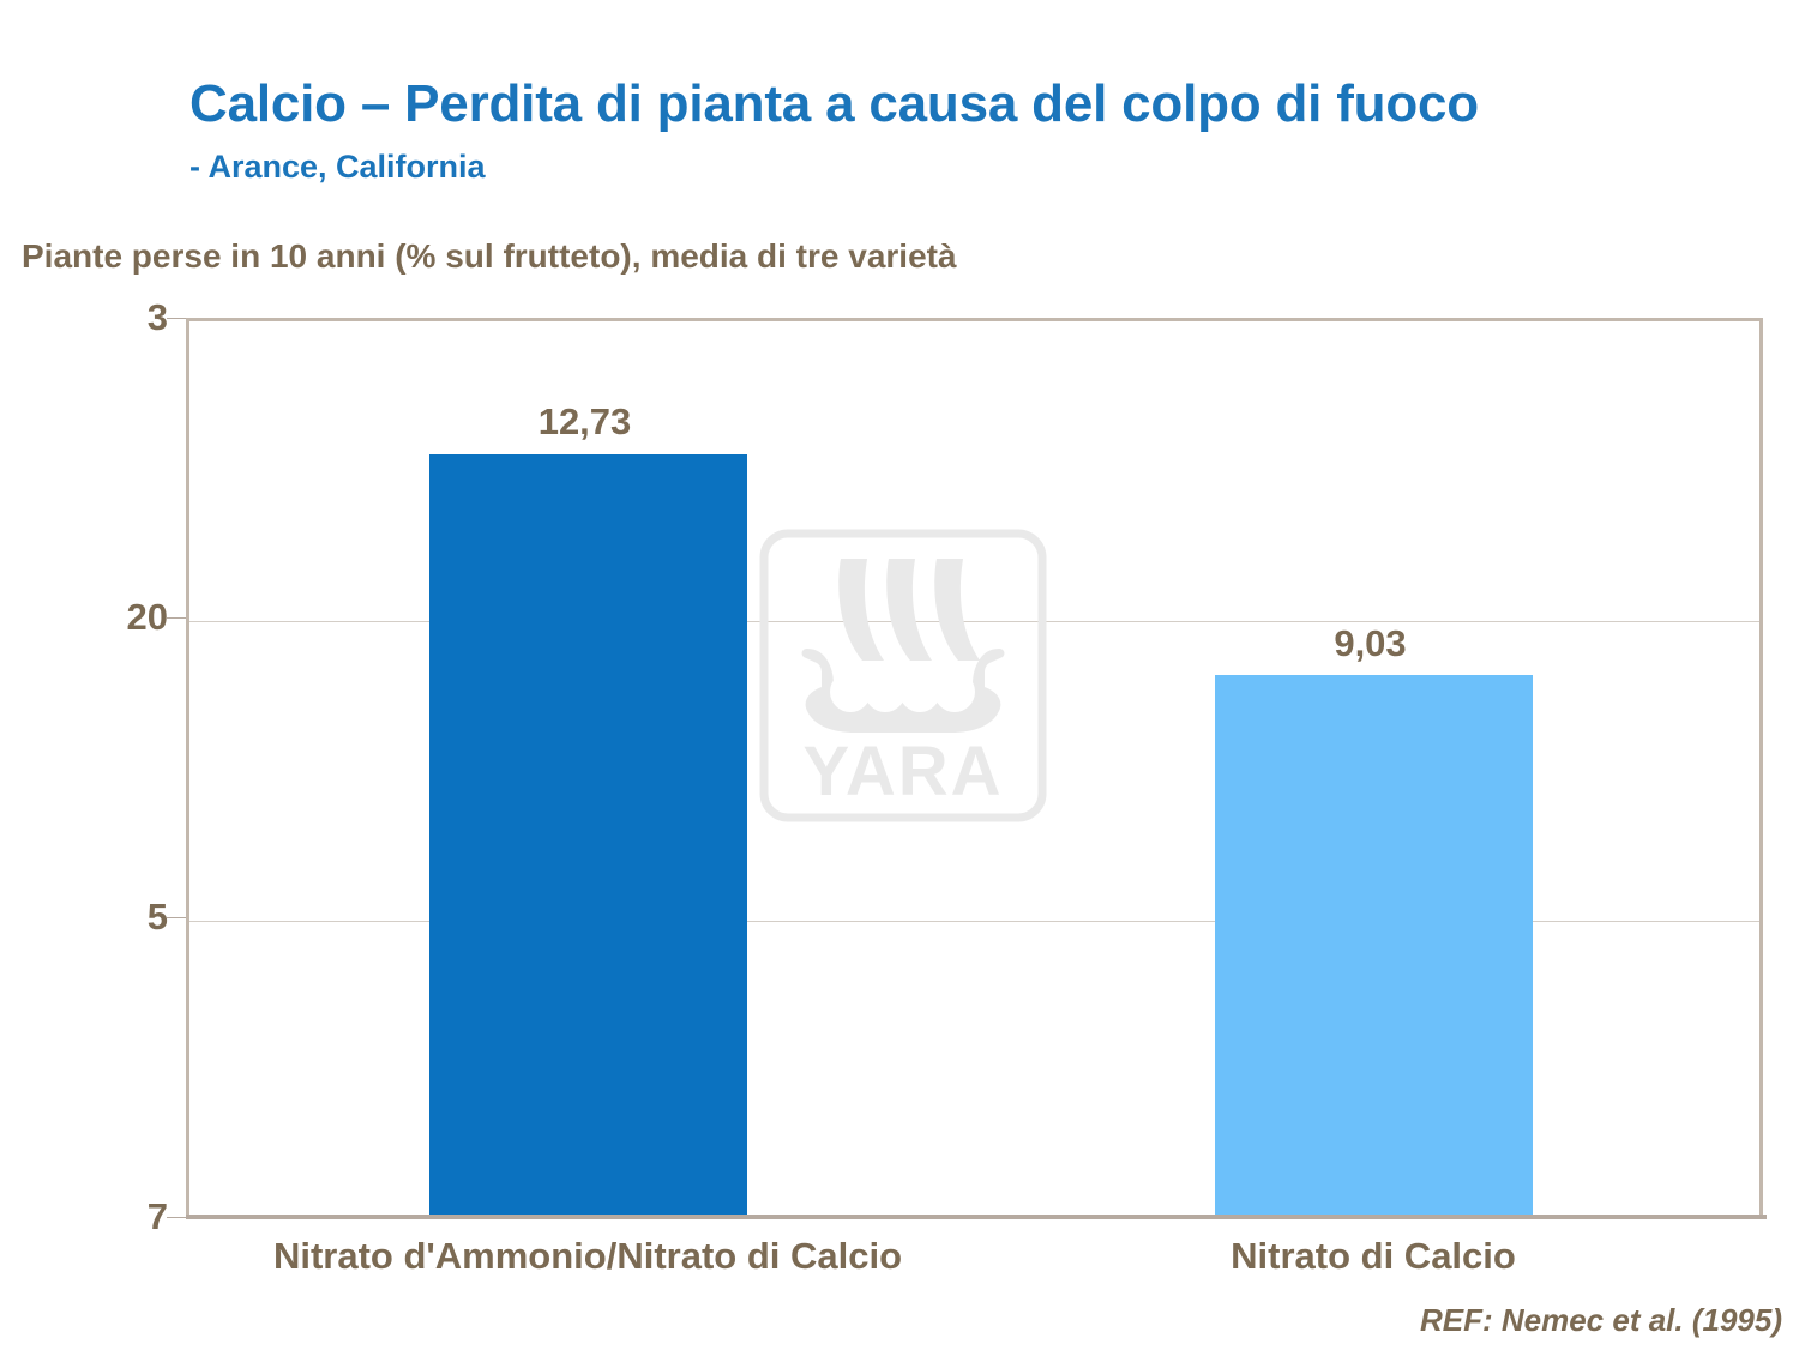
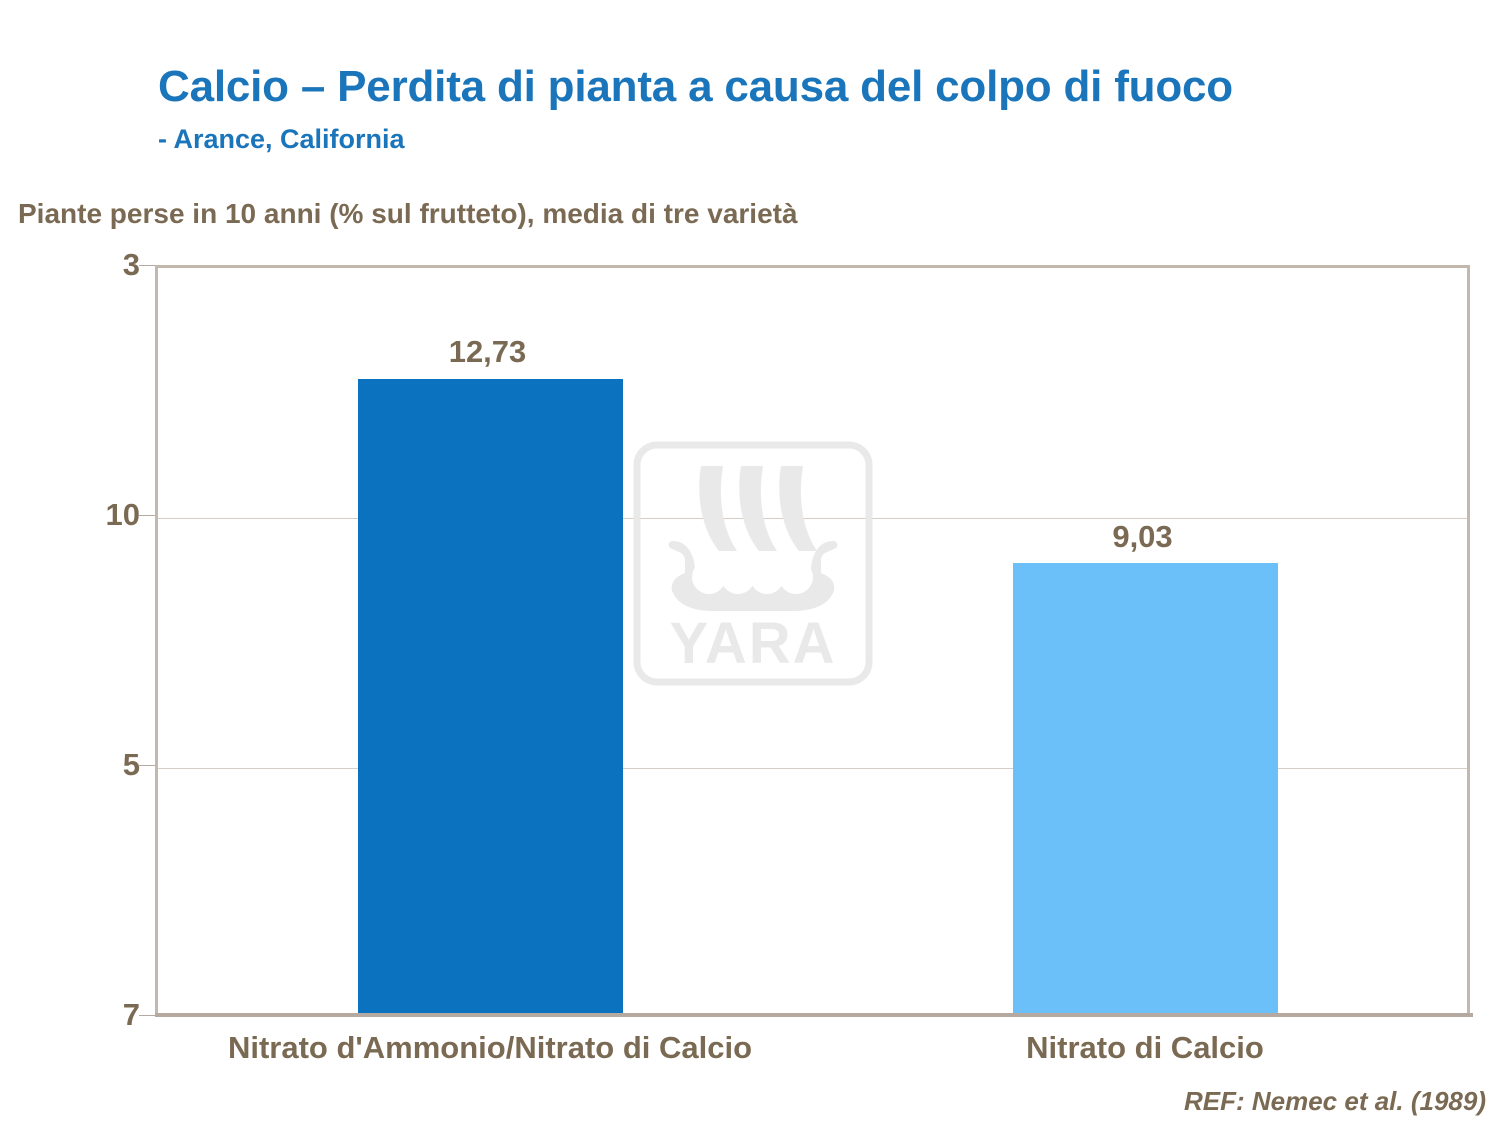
  Calcio – Perdita di pianta a causa del colpo di fuoco
  - Arance, California
  Piante perse in 10 anni (% sul frutteto), media di tre varietà
  3
- 20
+ 10
  5
  7
  12,73
  9,03
  Nitrato d'Ammonio/Nitrato di Calcio
  Nitrato di Calcio
- REF: Nemec et al. (1995)
+ REF: Nemec et al. (1989)
